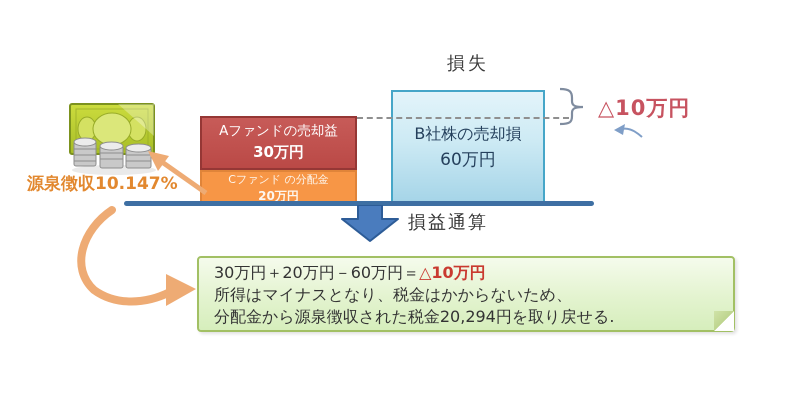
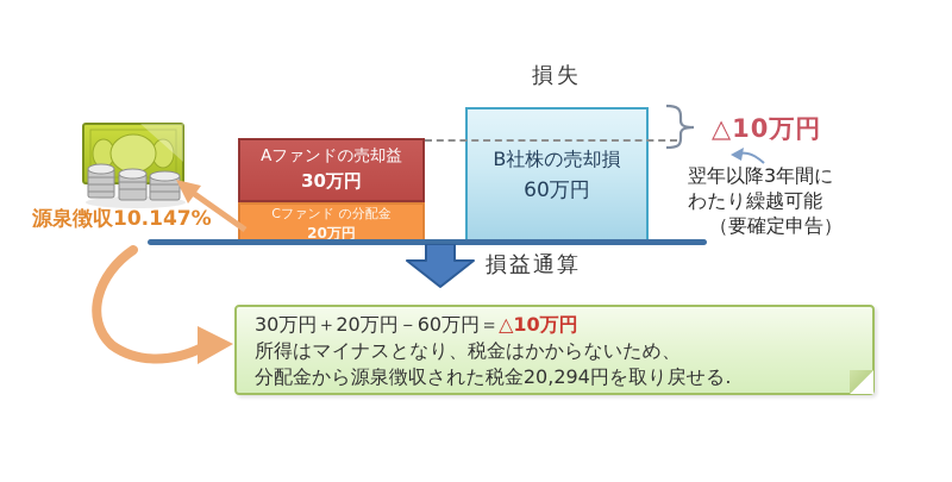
  損失
  源泉徴収10.147%
  Aファンドの売却益
  30万円
  Cファンド の分配金
  20万円
  B社株の売却損
  60万円
  △10万円
+ 翌年以降3年間に
+ わたり繰越可能
+ （要確定申告）
  損益通算
  30万円＋20万円－60万円＝△10万円
  所得はマイナスとなり、税金はかからないため、
  分配金から源泉徴収された税金20,294円を取り戻せる.
